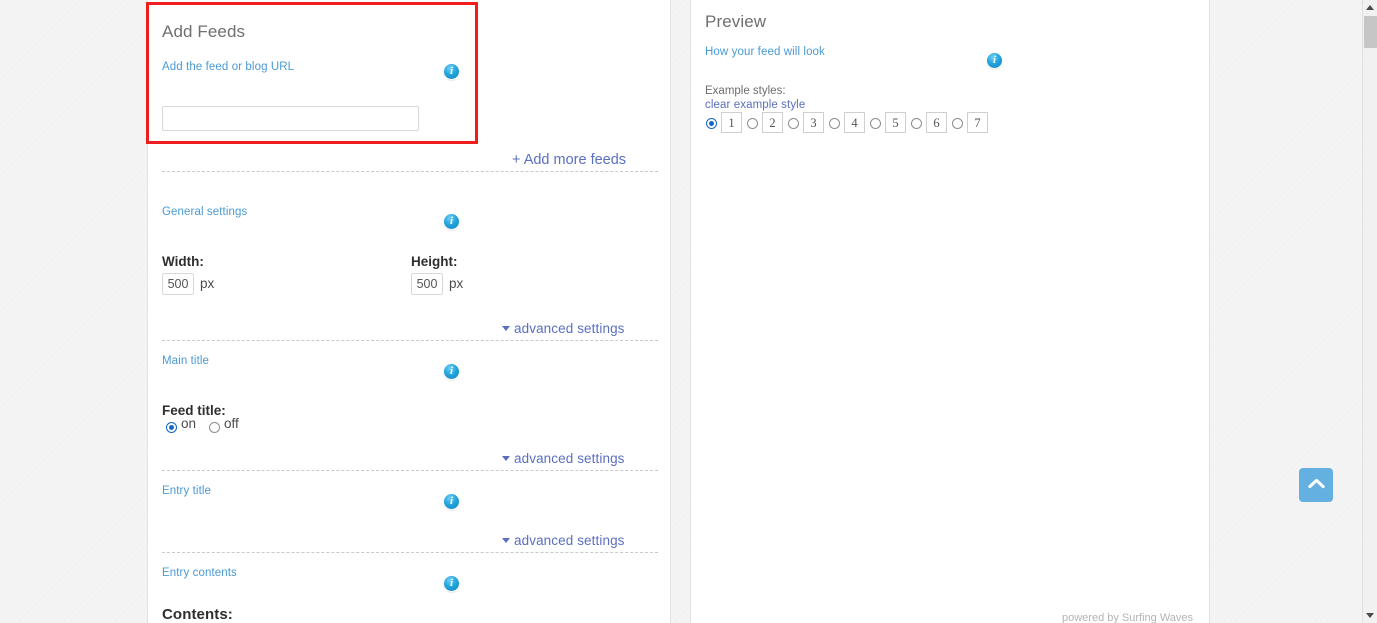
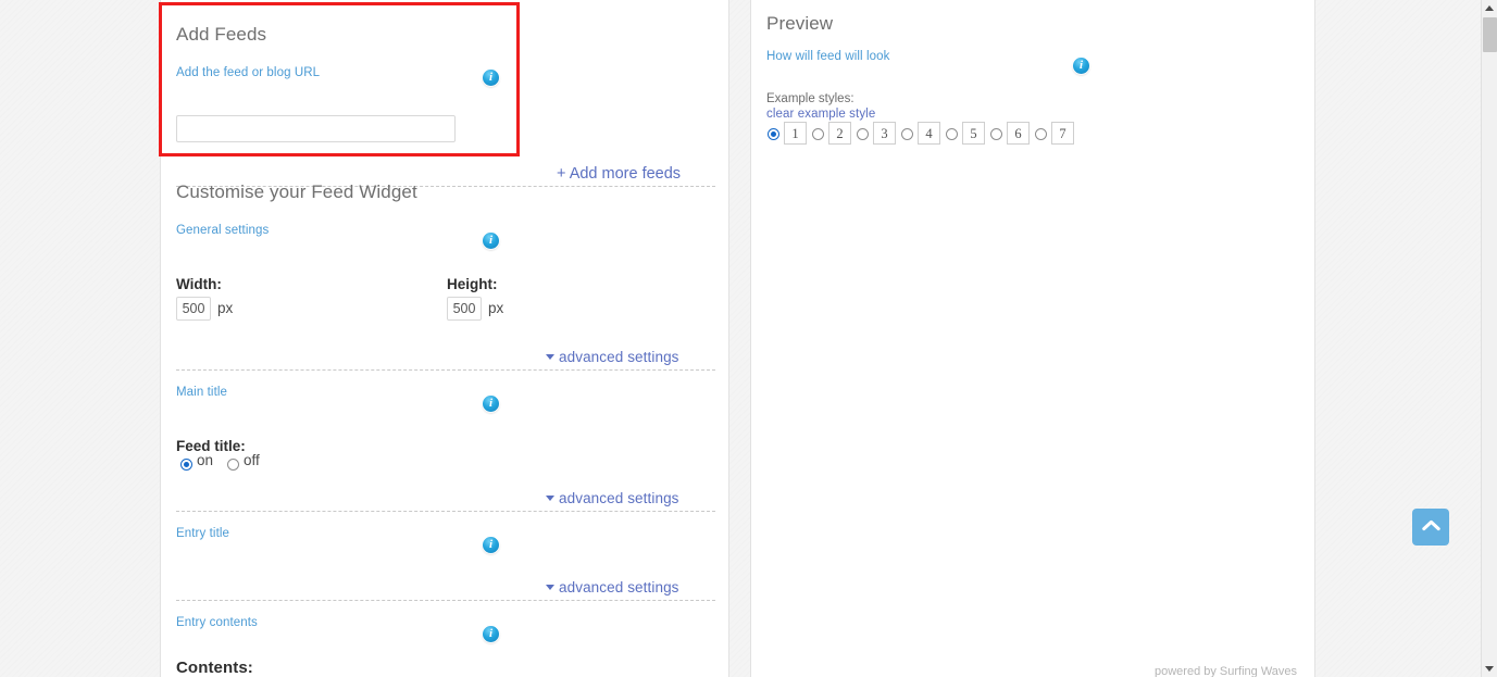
  Add Feeds
  Add the feed or blog URL
  i
  + Add more feeds
+ Customise your Feed Widget
  General settings
  i
  Width:
  500
  px
  Height:
  500
  px
  advanced settings
  Main title
  i
  Feed title:
  on
  off
  advanced settings
  Entry title
  i
  advanced settings
  Entry contents
  i
  Contents:
  Preview
- How your feed will look
+ How will feed will look
  i
  Example styles:
  clear example style
  1
  2
  3
  4
  5
  6
  7
  powered by Surfing Waves
